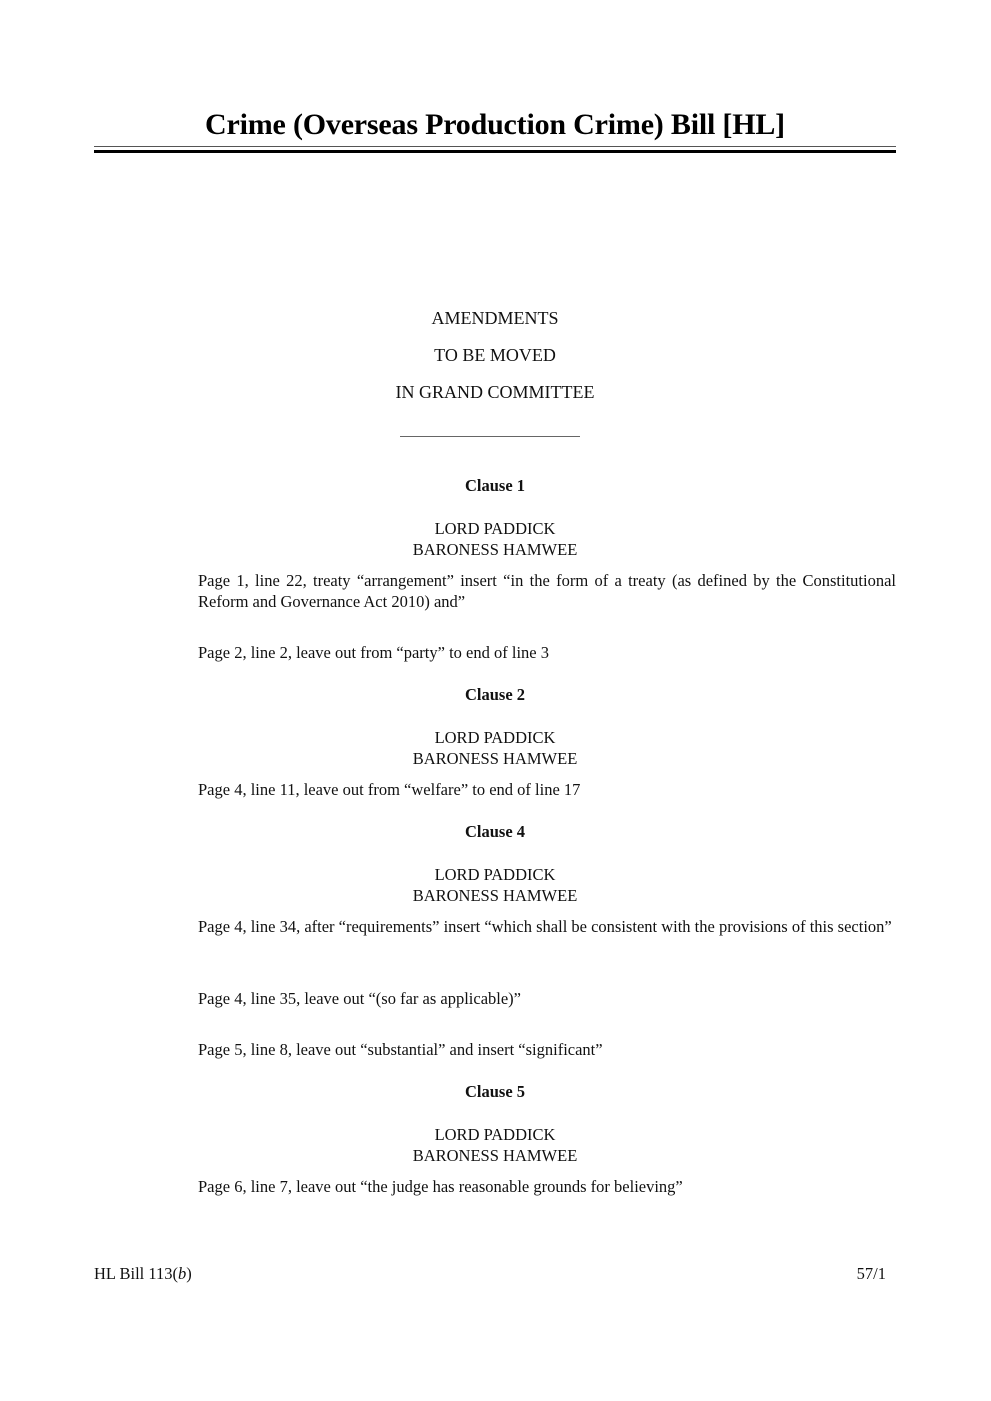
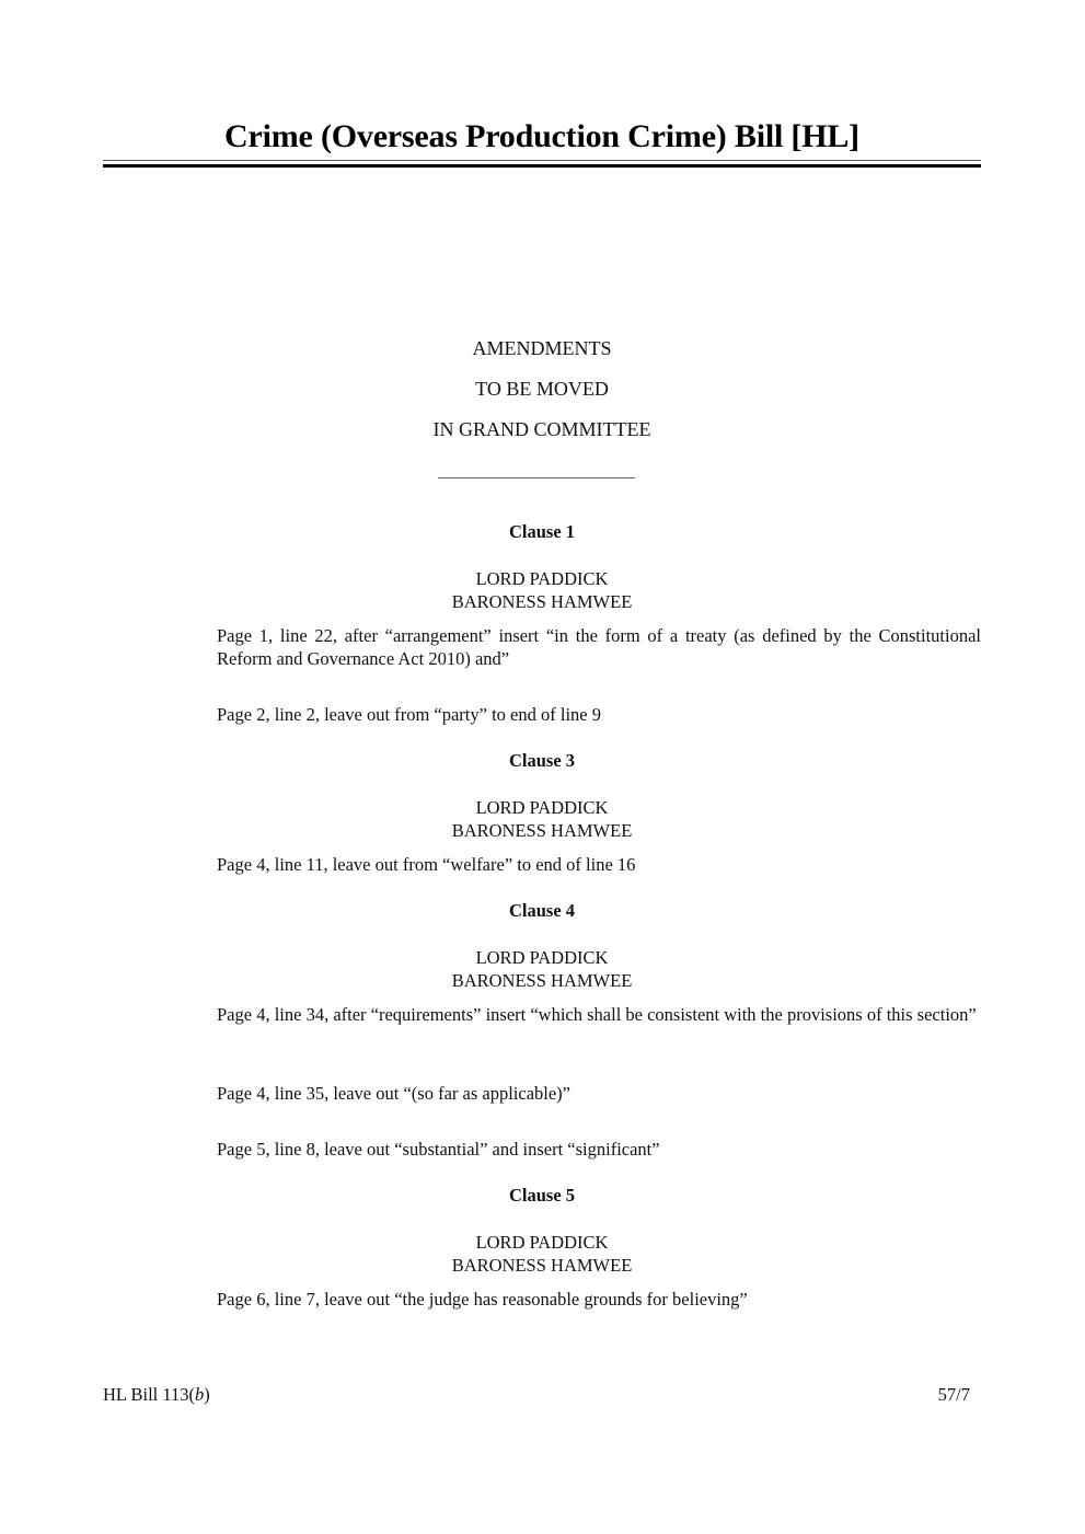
  Crime (Overseas Production Crime) Bill [HL]
  AMENDMENTS
  TO BE MOVED
  IN GRAND COMMITTEE
  Clause 1
  LORD PADDICK
  BARONESS HAMWEE
- Page 1, line 22, treaty “arrangement” insert “in the form of a treaty (as defined by the Constitutional Reform and Governance Act 2010) and”
+ Page 1, line 22, after “arrangement” insert “in the form of a treaty (as defined by the Constitutional Reform and Governance Act 2010) and”
- Page 2, line 2, leave out from “party” to end of line 3
+ Page 2, line 2, leave out from “party” to end of line 9
- Clause 2
+ Clause 3
  LORD PADDICK
  BARONESS HAMWEE
- Page 4, line 11, leave out from “welfare” to end of line 17
+ Page 4, line 11, leave out from “welfare” to end of line 16
  Clause 4
  LORD PADDICK
  BARONESS HAMWEE
  Page 4, line 34, after “requirements” insert “which shall be consistent with the provisions of this section”
  Page 4, line 35, leave out “(so far as applicable)”
  Page 5, line 8, leave out “substantial” and insert “significant”
  Clause 5
  LORD PADDICK
  BARONESS HAMWEE
  Page 6, line 7, leave out “the judge has reasonable grounds for believing”
  HL Bill 113(b)
- 57/1
+ 57/7
